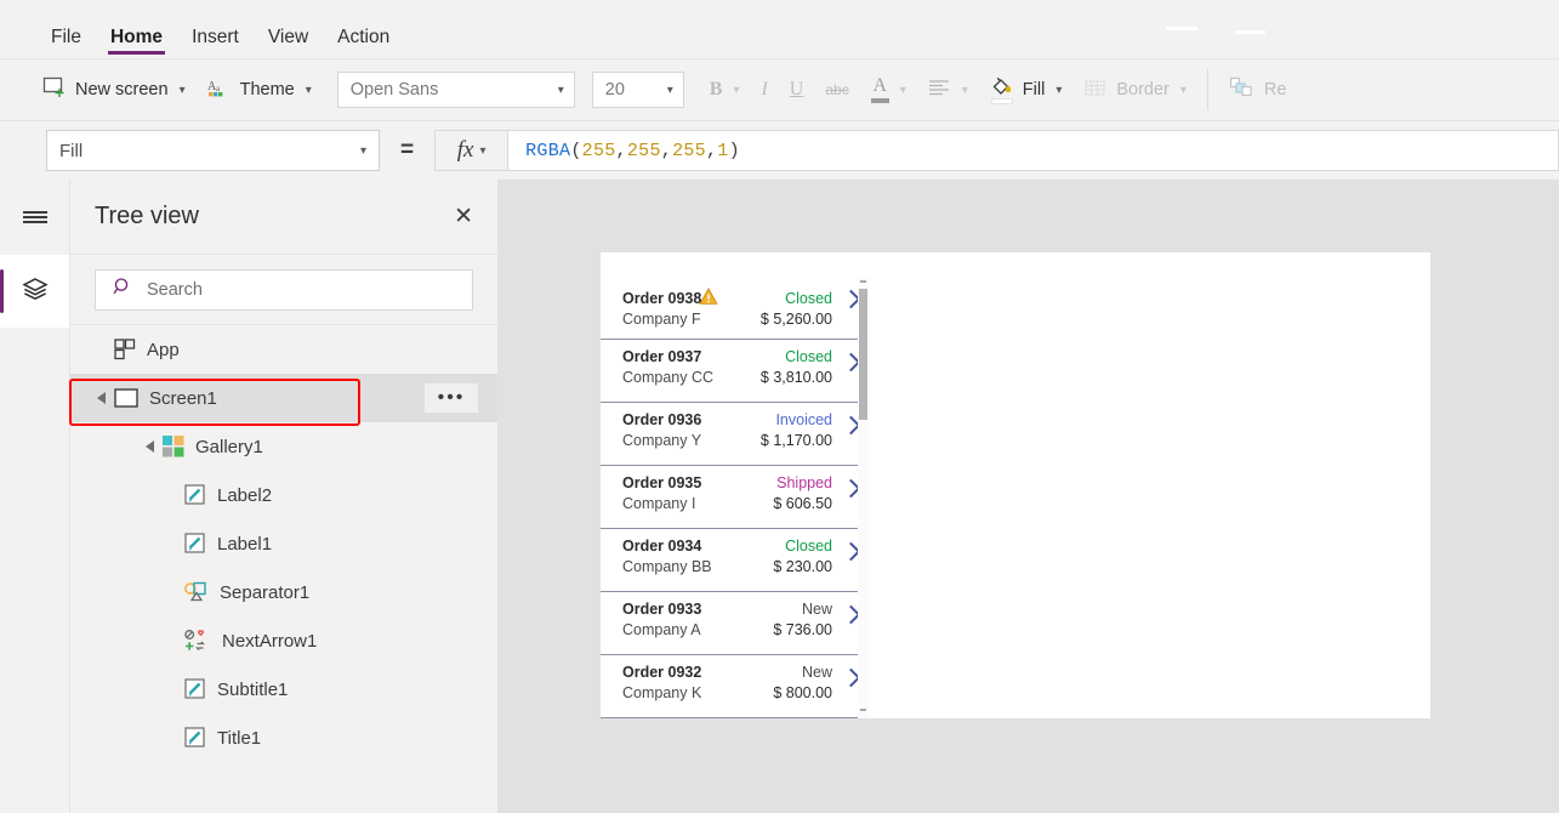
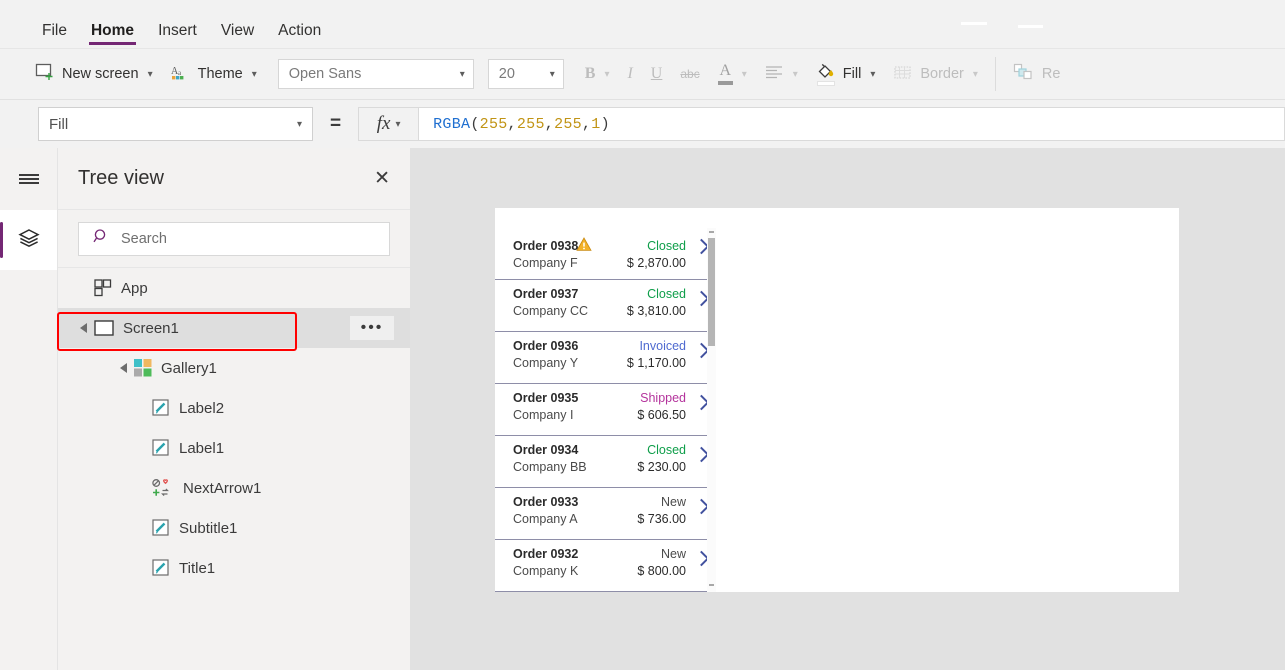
  File
  Home
  Insert
  View
  Action
  New screen
  ▾
  A
  a
  Theme
  ▾
  Open Sans
  ▾
  20
  ▾
  B
  ▾
  I
  U
  abc
  A
  ▾
  ▾
  Fill
  ▾
  Border
  ▾
  Re
  Fill
  ▾
  =
  fx
  ▾
  RGBA
  (
  255
  ,
  255
  ,
  255
  ,
  1
  )
  Tree view
  ✕
  Search
  App
  Screen1
  •••
  Gallery1
  Label2
  Label1
- Separator1
  NextArrow1
  Subtitle1
  Title1
  Order 0938
  Closed
  Company F
- $ 5,260.00
+ $ 2,870.00
  Order 0937
  Closed
  Company CC
  $ 3,810.00
  Order 0936
  Invoiced
  Company Y
  $ 1,170.00
  Order 0935
  Shipped
  Company I
  $ 606.50
  Order 0934
  Closed
  Company BB
  $ 230.00
  Order 0933
  New
  Company A
  $ 736.00
  Order 0932
  New
  Company K
  $ 800.00
